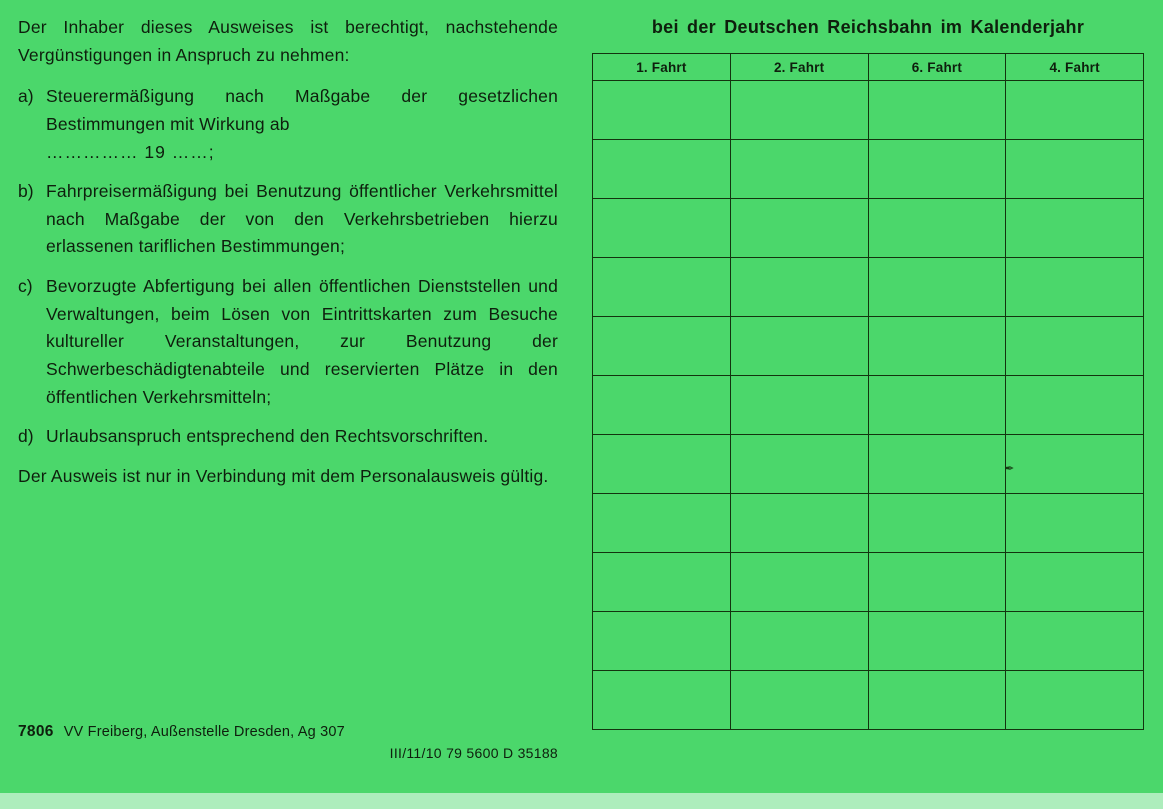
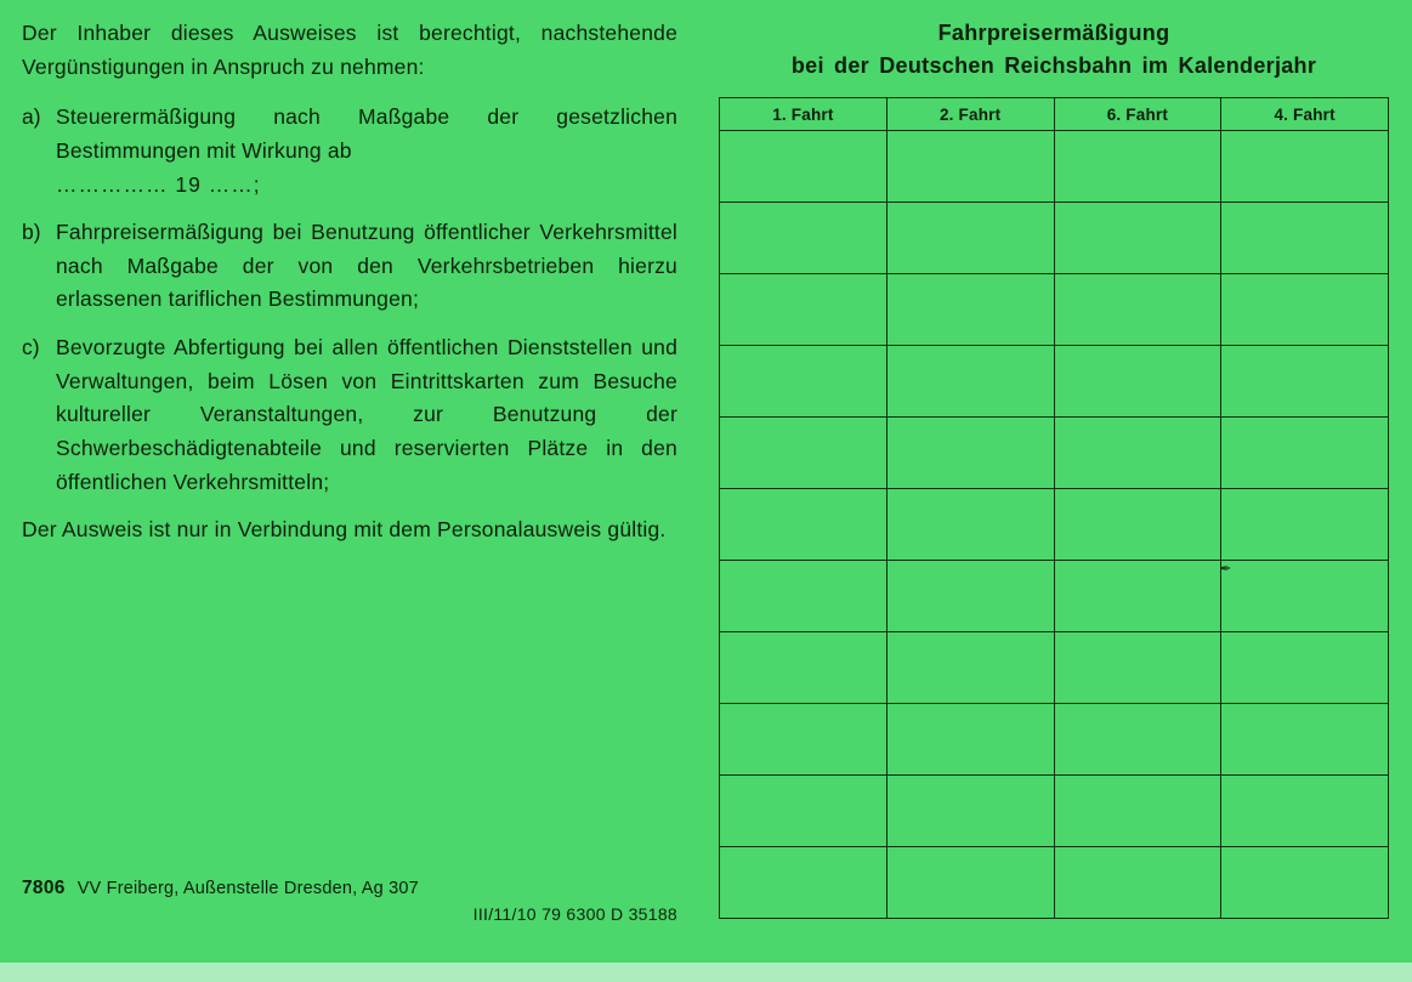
  Der Inhaber dieses Ausweises ist berechtigt, nachstehende Vergünstigungen in Anspruch zu nehmen:
  a)
  Steuerermäßigung nach Maßgabe der gesetzlichen Bestimmungen mit Wirkung ab
  …………… 19 ……;
  b)
  Fahrpreisermäßigung bei Benutzung öffentlicher Verkehrsmittel nach Maßgabe der von den Verkehrsbetrieben hierzu erlassenen tariflichen Bestimmungen;
  c)
  Bevorzugte Abfertigung bei allen öffentlichen Dienststellen und Verwaltungen, beim Lösen von Eintrittskarten zum Besuche kultureller Veranstaltungen, zur Benutzung der Schwerbeschädigtenabteile und reservierten Plätze in den öffentlichen Verkehrsmitteln;
- d)
- Urlaubsanspruch entsprechend den Rechtsvorschriften.
  Der Ausweis ist nur in Verbindung mit dem Personalausweis gültig.
  7806 VV Freiberg, Außenstelle Dresden, Ag 307
- III/11/10 79 5600 D 35188
+ III/11/10 79 6300 D 35188
+ Fahrpreisermäßigung
  bei der Deutschen Reichsbahn im Kalenderjahr
  1. Fahrt	2. Fahrt	6. Fahrt	4. Fahrt
  ✒
